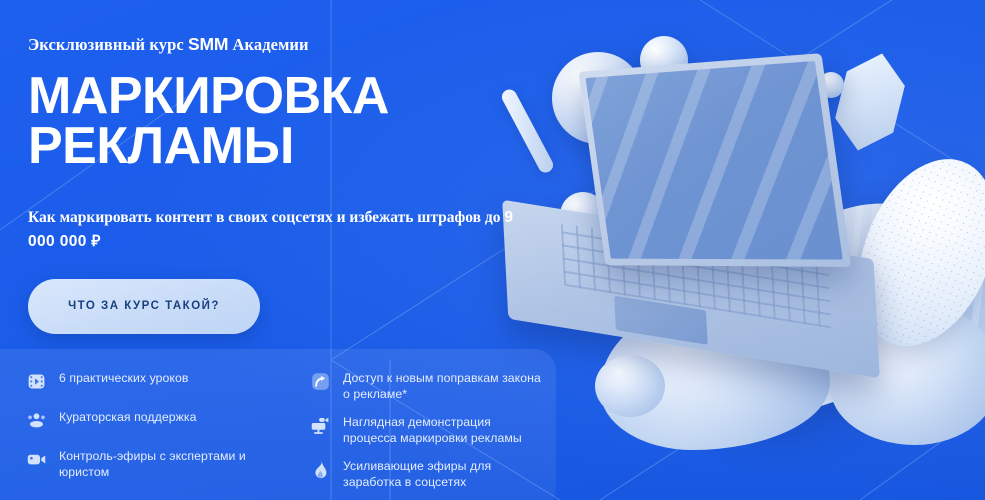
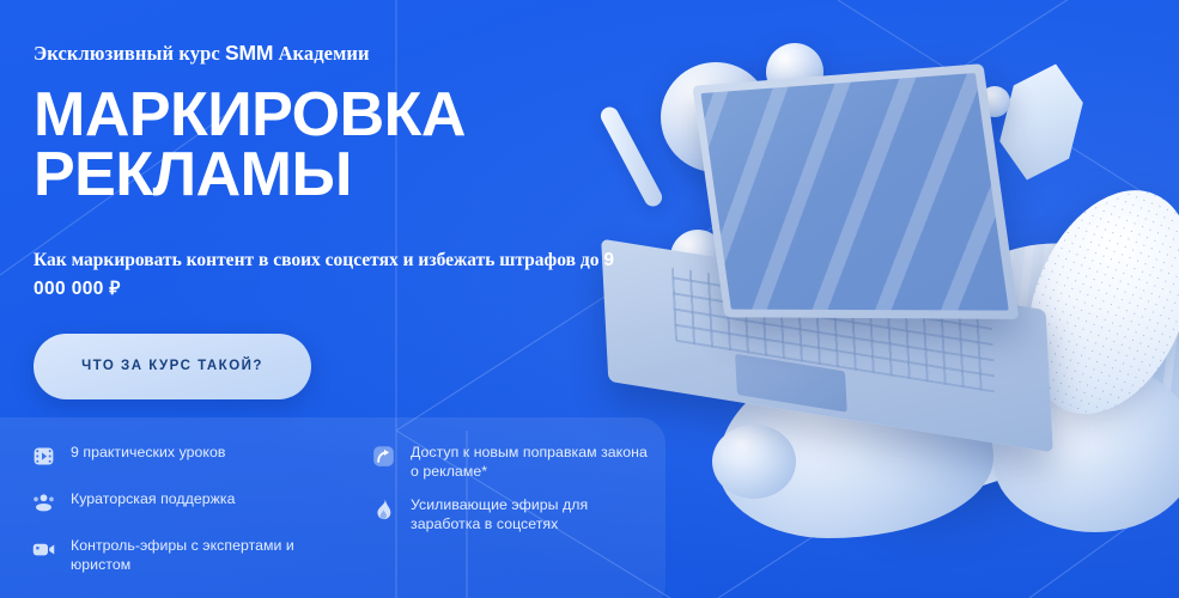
  Эксклюзивный курс SMM Академии
  МАРКИРОВКА
  РЕКЛАМЫ
  Как маркировать контент в своих соцсетях и избежать штрафов до 9 000 000 ₽
  ЧТО ЗА КУРС ТАКОЙ?
- 6 практических уроков
+ 9 практических уроков
  Кураторская поддержка
  Контроль-эфиры с экспертами и юристом
  Доступ к новым поправкам закона о рекламе*
- Наглядная демонстрация процесса маркировки рекламы
  Усиливающие эфиры для заработка в соцсетях
